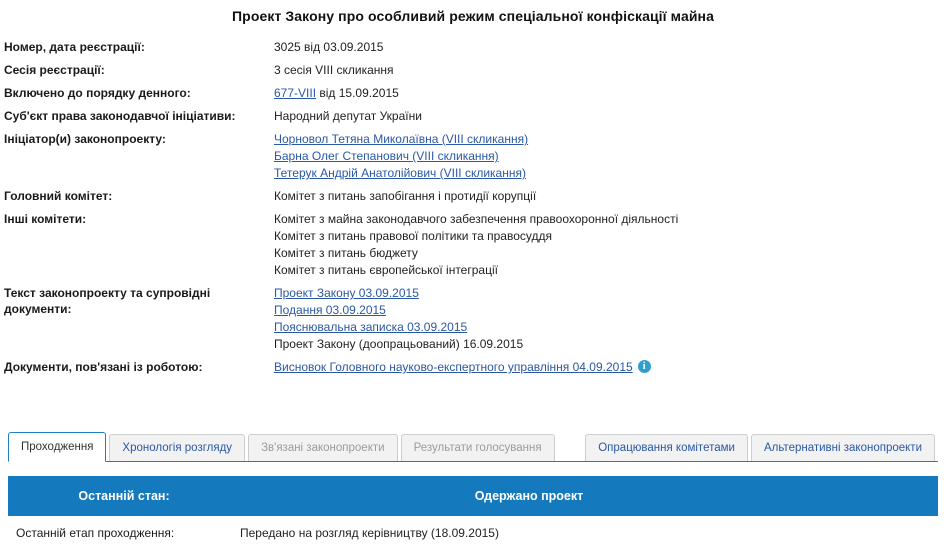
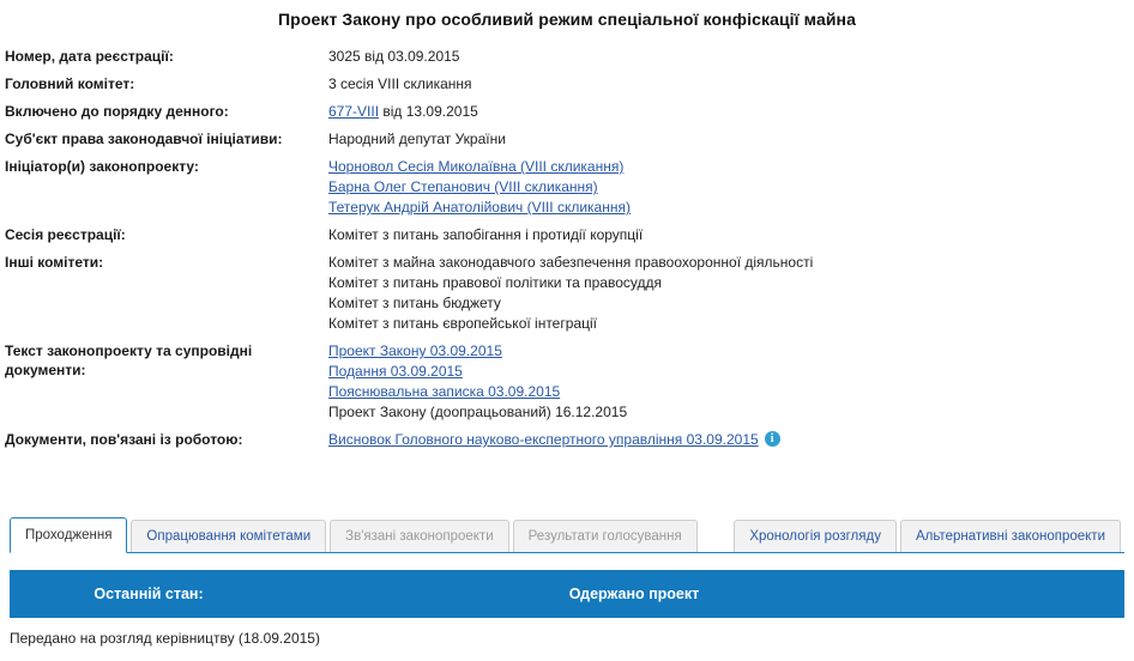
  Проект Закону про особливий режим спеціальної конфіскації майна
  Номер, дата реєстрації:	3025 від 03.09.2015
- Сесія реєстрації:	3 сесія VIII скликання
+ Головний комітет:	3 сесія VIII скликання
- Включено до порядку денного:	677-VIII від 15.09.2015
+ Включено до порядку денного:	677-VIII від 13.09.2015
  Суб'єкт права законодавчої ініціативи:	Народний депутат України
- Ініціатор(и) законопроекту:	Чорновол Тетяна Миколаївна (VIII скликання) Барна Олег Степанович (VIII скликання) Тетерук Андрій Анатолійович (VIII скликання)
+ Ініціатор(и) законопроекту:	Чорновол Сесія Миколаївна (VIII скликання) Барна Олег Степанович (VIII скликання) Тетерук Андрій Анатолійович (VIII скликання)
- Головний комітет:	Комітет з питань запобігання і протидії корупції
+ Сесія реєстрації:	Комітет з питань запобігання і протидії корупції
  Інші комітети:	Комітет з майна законодавчого забезпечення правоохоронної діяльності Комітет з питань правової політики та правосуддя Комітет з питань бюджету Комітет з питань європейської інтеграції
- Текст законопроекту та супровідні документи:	Проект Закону 03.09.2015 Подання 03.09.2015 Пояснювальна записка 03.09.2015 Проект Закону (доопрацьований) 16.09.2015
+ Текст законопроекту та супровідні документи:	Проект Закону 03.09.2015 Подання 03.09.2015 Пояснювальна записка 03.09.2015 Проект Закону (доопрацьований) 16.12.2015
- Документи, пов'язані із роботою:	Висновок Головного науково-експертного управління 04.09.2015 i
+ Документи, пов'язані із роботою:	Висновок Головного науково-експертного управління 03.09.2015 i
  Проходження
- Хронологія розгляду
+ Опрацювання комітетами
  Зв'язані законопроекти
  Результати голосування
- Опрацювання комітетами
+ Хронологія розгляду
  Альтернативні законопроекти
  Останній стан:
  Одержано проект
- Останній етап проходження:
  Передано на розгляд керівництву (18.09.2015)
